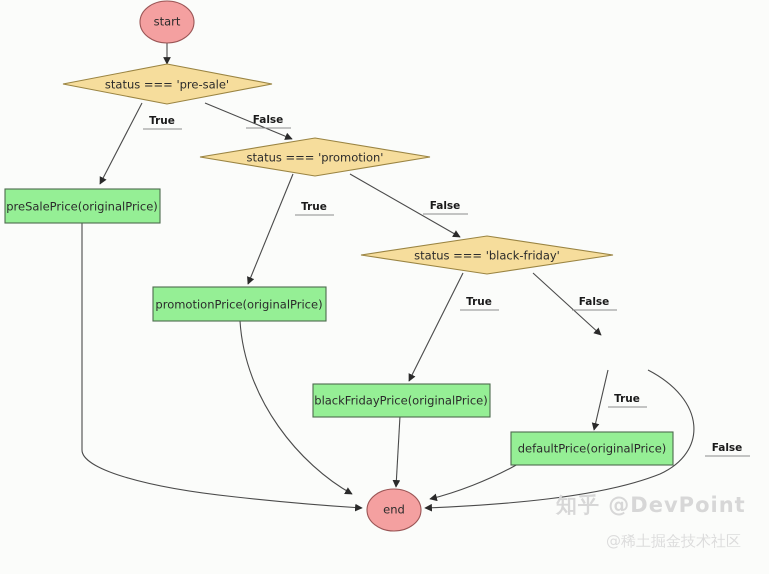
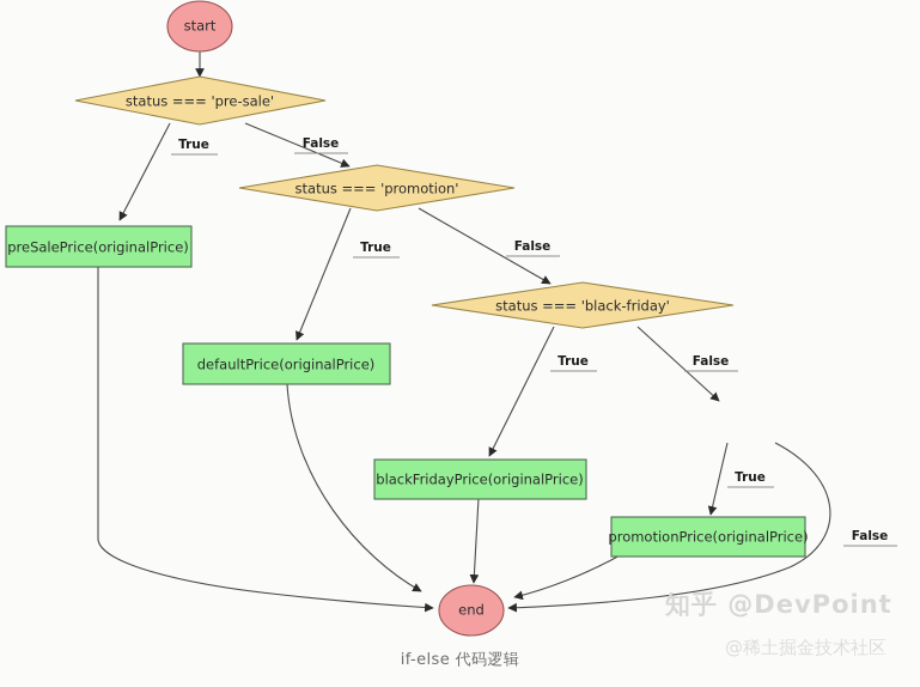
  True
  False
  True
  False
  True
  False
  True
  False
  start
  status === 'pre-sale'
  status === 'promotion'
  status === 'black-friday'
  preSalePrice(originalPrice)
- promotionPrice(originalPrice)
+ defaultPrice(originalPrice)
  blackFridayPrice(originalPrice)
- defaultPrice(originalPrice)
+ promotionPrice(originalPrice)
  end
+ if-else 代码逻辑
  知乎 @DevPoint
  @稀土掘金技术社区
